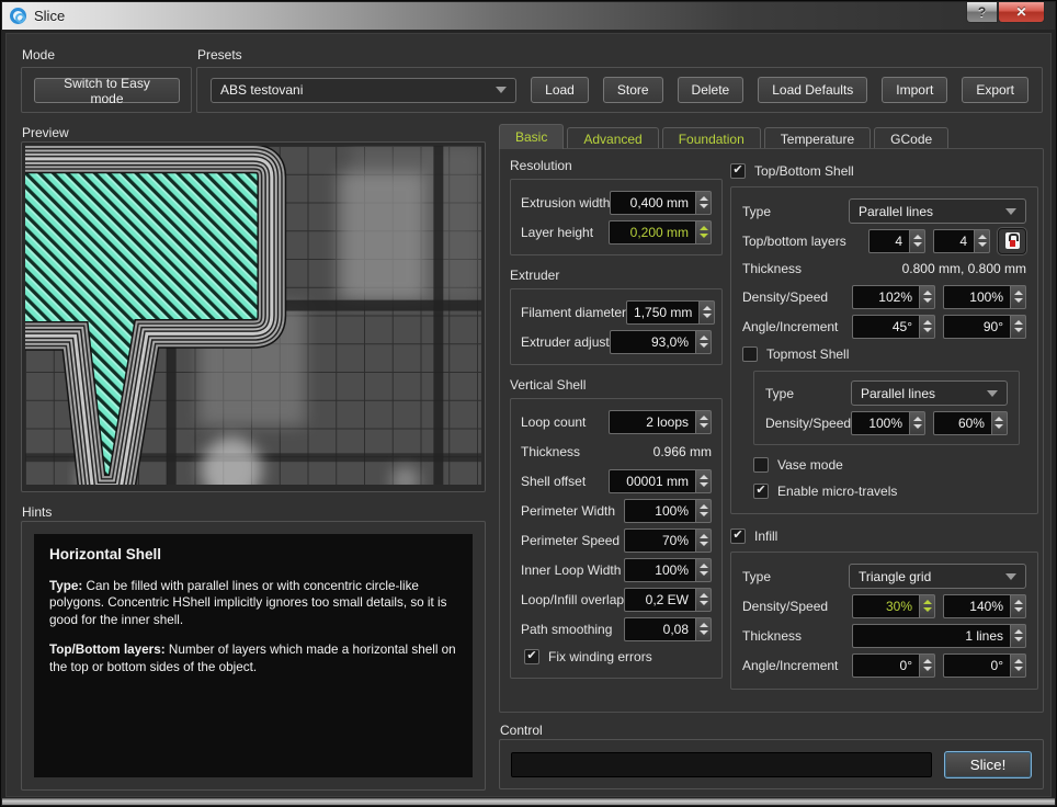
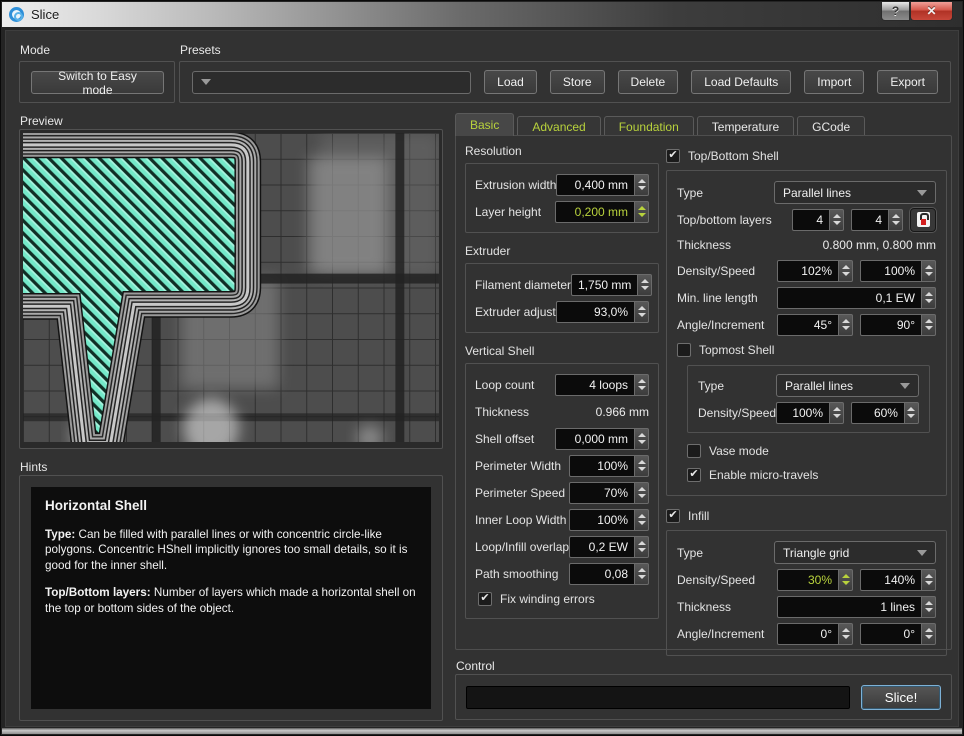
  Slice
  ?
  ✕
  Mode
  Switch to Easy mode
  Presets
- ABS testovani
  Load
  Store
  Delete
  Load Defaults
  Import
  Export
  Preview
  Hints
  Horizontal Shell
  Type: Can be filled with parallel lines or with concentric circle-like polygons. Concentric HShell implicitly ignores too small details, so it is good for the inner shell.
  Top/Bottom layers: Number of layers which made a horizontal shell on the top or bottom sides of the object.
  Basic
  Advanced
  Foundation
  Temperature
  GCode
  Resolution
  Extrusion width
  0,400 mm
  Layer height
  0,200 mm
  Extruder
  Filament diameter
  1,750 mm
  Extruder adjust
  93,0%
  Vertical Shell
  Loop count
- 2 loops
+ 4 loops
  Thickness
  0.966 mm
  Shell offset
- 00001 mm
+ 0,000 mm
  Perimeter Width
  100%
  Perimeter Speed
  70%
  Inner Loop Width
  100%
  Loop/Infill overlap
  0,2 EW
  Path smoothing
  0,08
  ✔
  Fix winding errors
  ✔
  Top/Bottom Shell
  Type
  Parallel lines
  Top/bottom layers
  4
  4
  Thickness
  0.800 mm, 0.800 mm
  Density/Speed
  102%
  100%
+ Min. line length
+ 0,1 EW
  Angle/Increment
  45°
  90°
  Topmost Shell
  Type
  Parallel lines
  Density/Speed
  100%
  60%
  Vase mode
  ✔
  Enable micro-travels
  ✔
  Infill
  Type
  Triangle grid
  Density/Speed
  30%
  140%
  Thickness
  1 lines
  Angle/Increment
  0°
  0°
  Control
  Slice!
